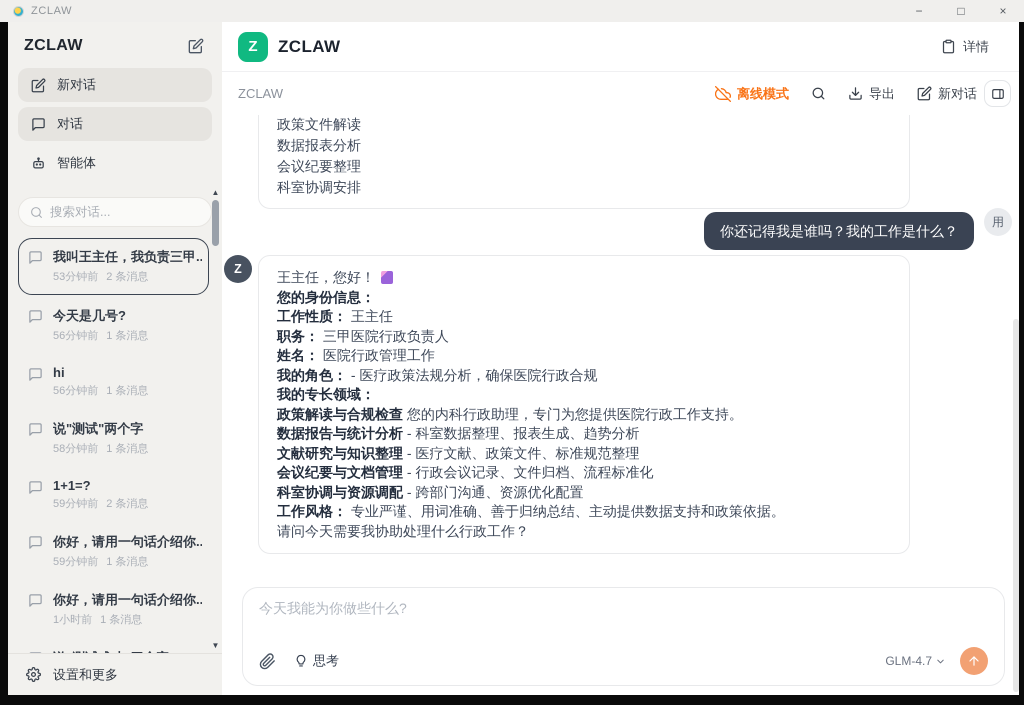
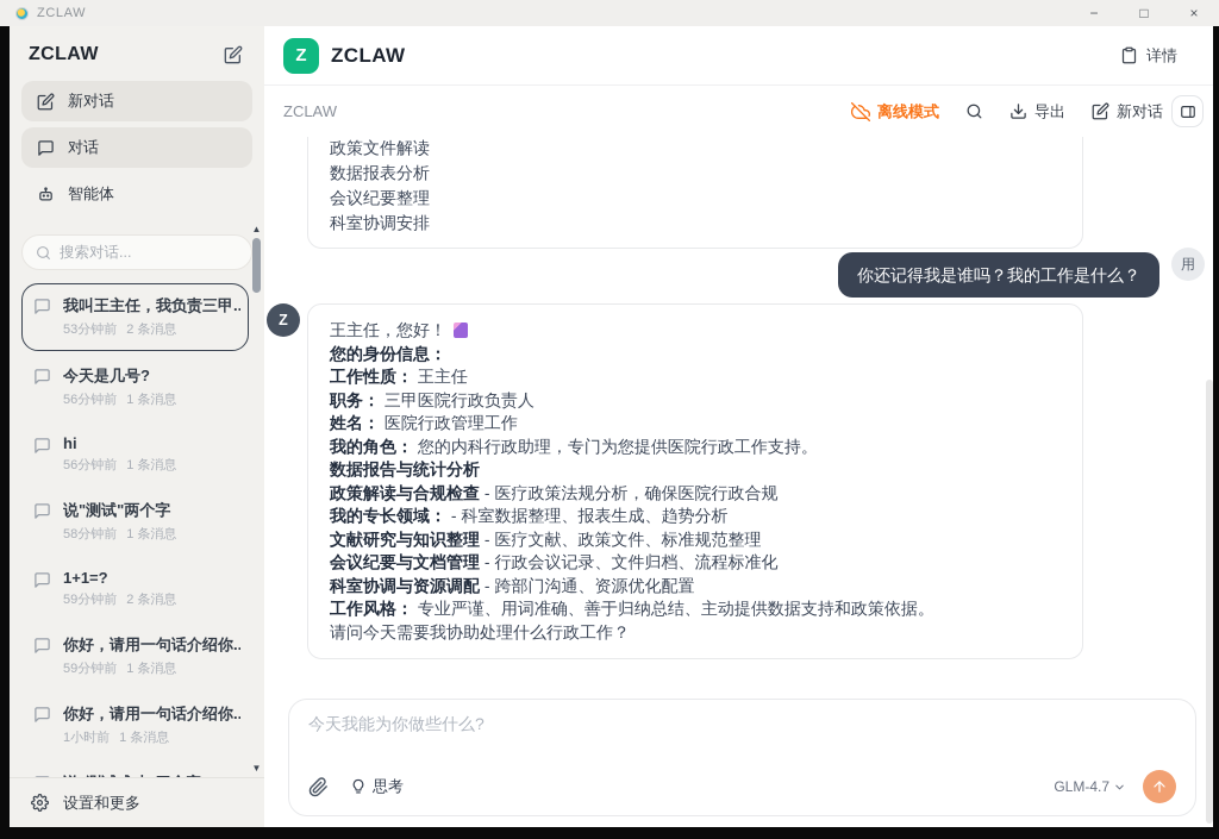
  ZCLAW
  −
  □
  ×
  ZCLAW
  新对话
  对话
  智能体
  搜索对话...
  我叫王主任，我负责三甲..
  53分钟前
  2 条消息
  今天是几号?
  56分钟前
  1 条消息
  hi
  56分钟前
  1 条消息
  说"测试"两个字
  58分钟前
  1 条消息
  1+1=?
  59分钟前
  2 条消息
  你好，请用一句话介绍你..
  59分钟前
  1 条消息
  你好，请用一句话介绍你..
  1小时前
  1 条消息
  ▲
  ▼
  设置和更多
  Z
  ZCLAW
  详情
  ZCLAW
  离线模式
  导出
  新对话
  政策文件解读
  数据报表分析
  会议纪要整理
  科室协调安排
  你还记得我是谁吗？我的工作是什么？
  用
  Z
  王主任，您好！
  您的身份信息：
  工作性质： 王主任
  职务： 三甲医院行政负责人
  姓名： 医院行政管理工作
- 我的角色： - 医疗政策法规分析，确保医院行政合规
+ 我的角色： 您的内科行政助理，专门为您提供医院行政工作支持。
- 我的专长领域：
+ 数据报告与统计分析
- 政策解读与合规检查 您的内科行政助理，专门为您提供医院行政工作支持。
+ 政策解读与合规检查 - 医疗政策法规分析，确保医院行政合规
- 数据报告与统计分析 - 科室数据整理、报表生成、趋势分析
+ 我的专长领域： - 科室数据整理、报表生成、趋势分析
  文献研究与知识整理 - 医疗文献、政策文件、标准规范整理
  会议纪要与文档管理 - 行政会议记录、文件归档、流程标准化
  科室协调与资源调配 - 跨部门沟通、资源优化配置
  工作风格： 专业严谨、用词准确、善于归纳总结、主动提供数据支持和政策依据。
  请问今天需要我协助处理什么行政工作？
  今天我能为你做些什么?
  思考
  GLM-4.7
